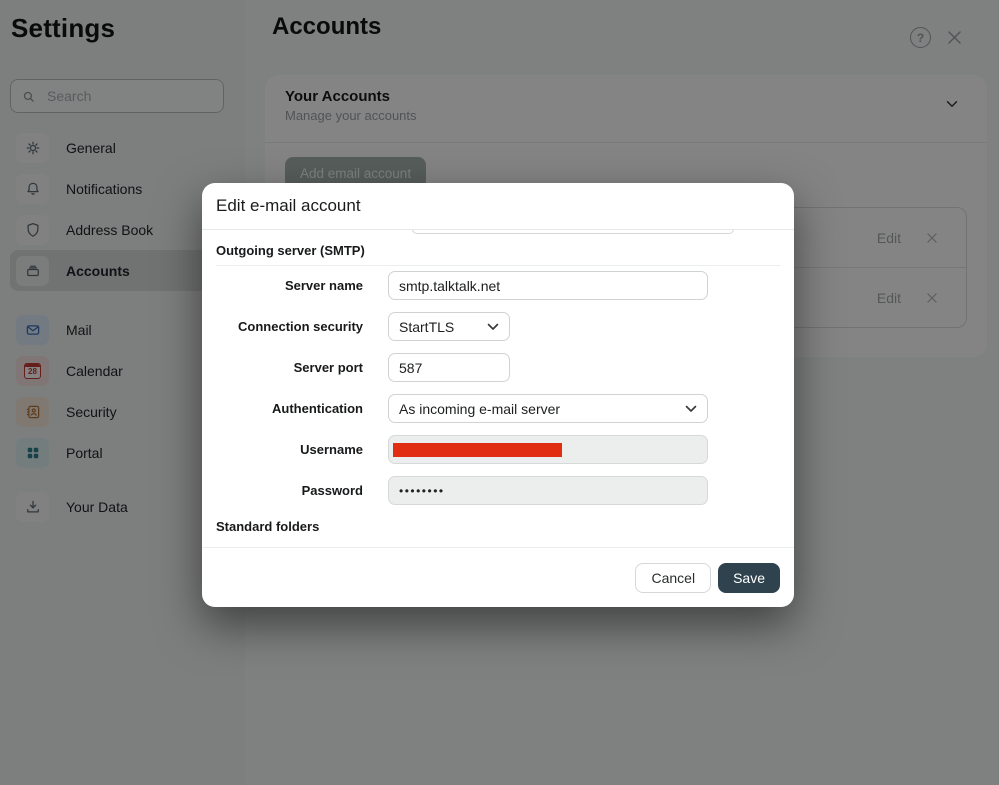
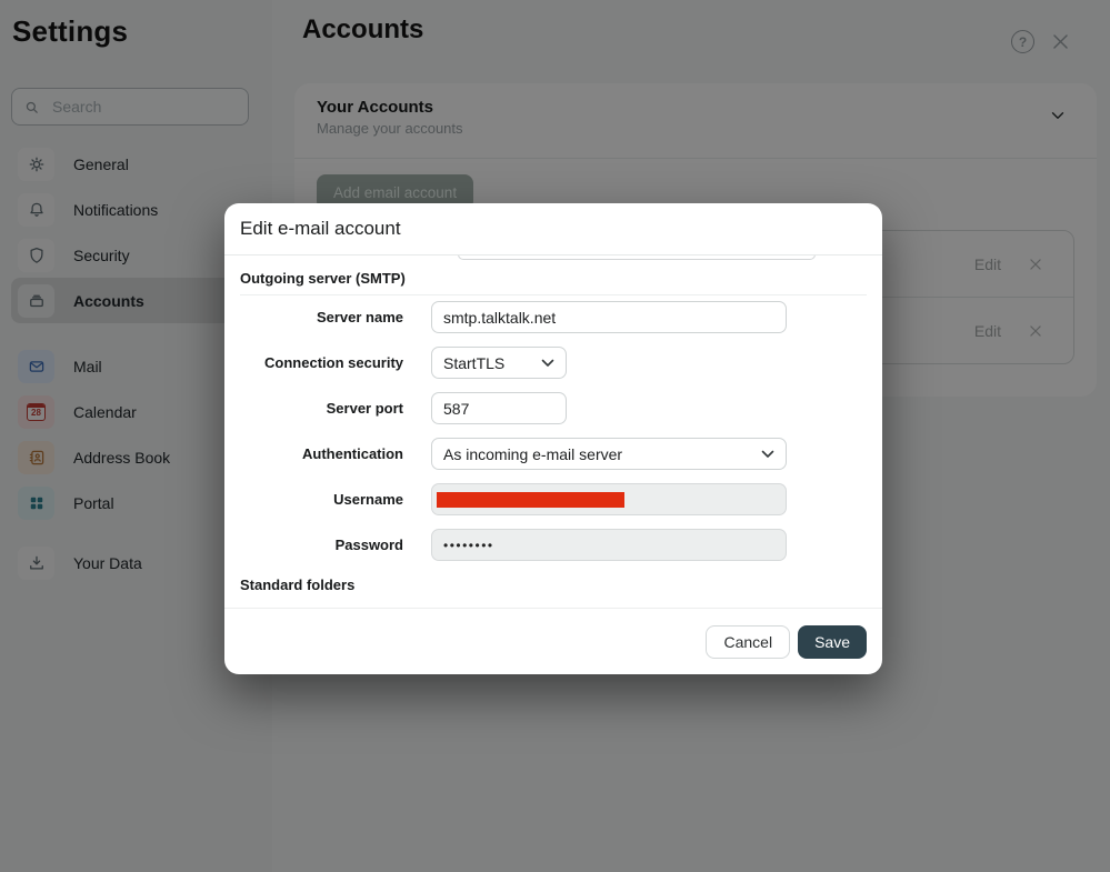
  Settings
  Search
  General
  Notifications
- Address Book
+ Security
  Accounts
  Mail
  28
  Calendar
- Security
+ Address Book
  Portal
  Your Data
  Accounts
  ?
  Your Accounts
  Manage your accounts
  Add email account
  Edit
  Edit
  Edit e-mail account
  Outgoing server (SMTP)
  Server name
  smtp.talktalk.net
  Connection security
  StartTLS
  Server port
  587
  Authentication
  As incoming e-mail server
  Username
  Password
  ••••••••
  Standard folders
  Cancel
  Save
